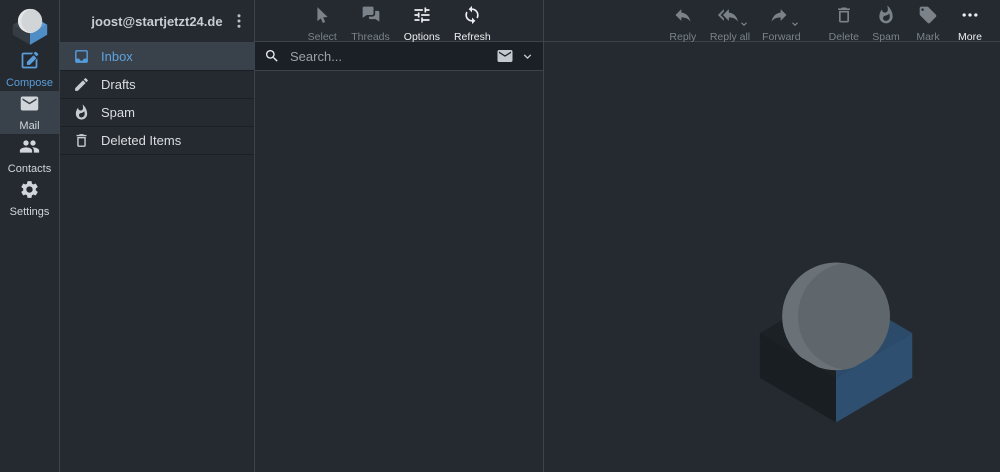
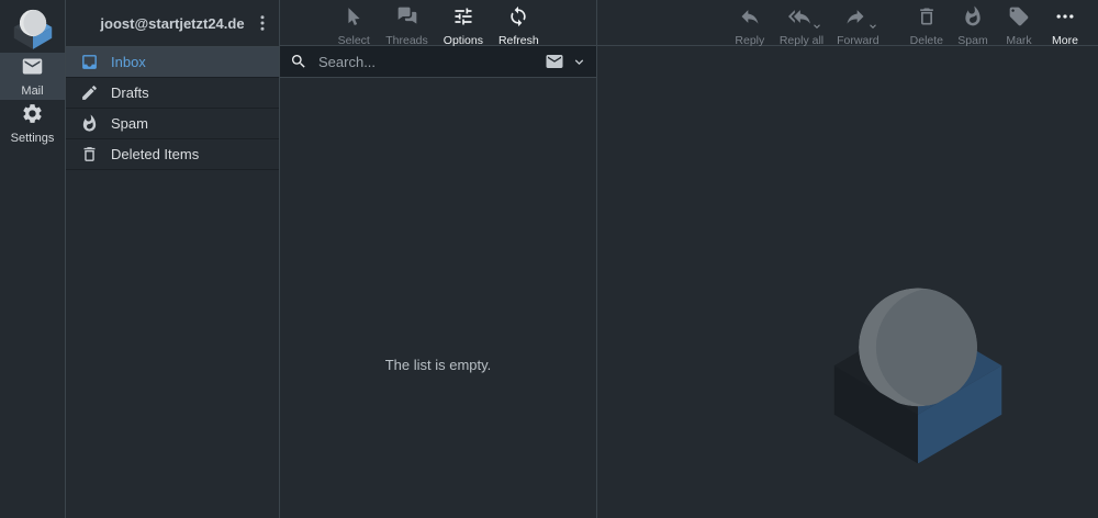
- Compose
  Mail
- Contacts
  Settings
  joost@startjetzt24.de
  Inbox
  Drafts
  Spam
  Deleted Items
  Select
  Threads
  Options
  Refresh
  Search...
+ The list is empty.
  Reply
  Reply all
  Forward
  Delete
  Spam
  Mark
  More
